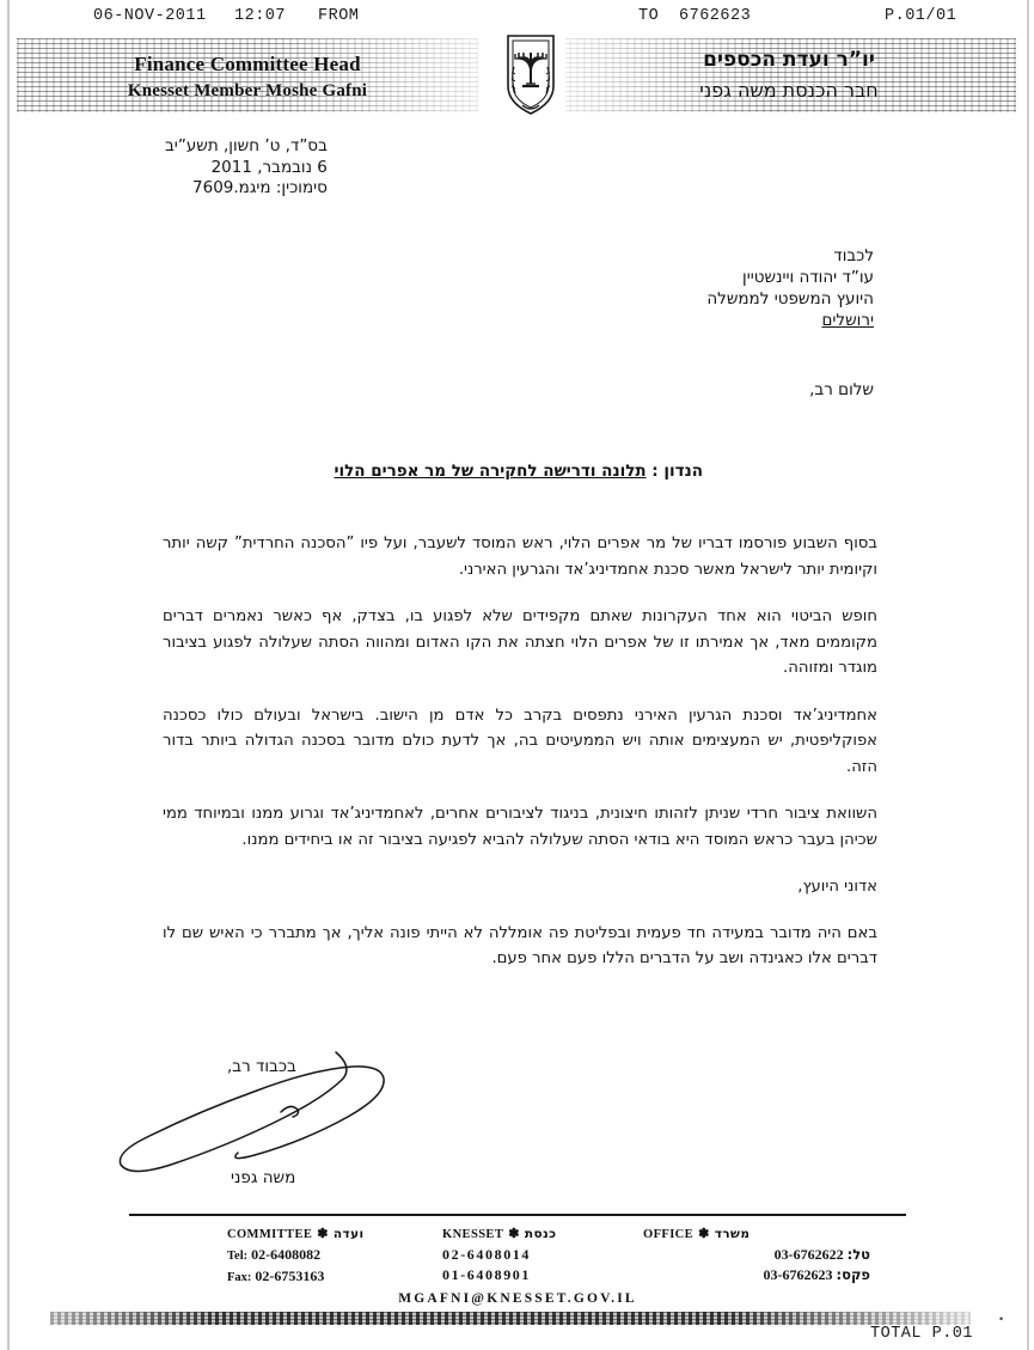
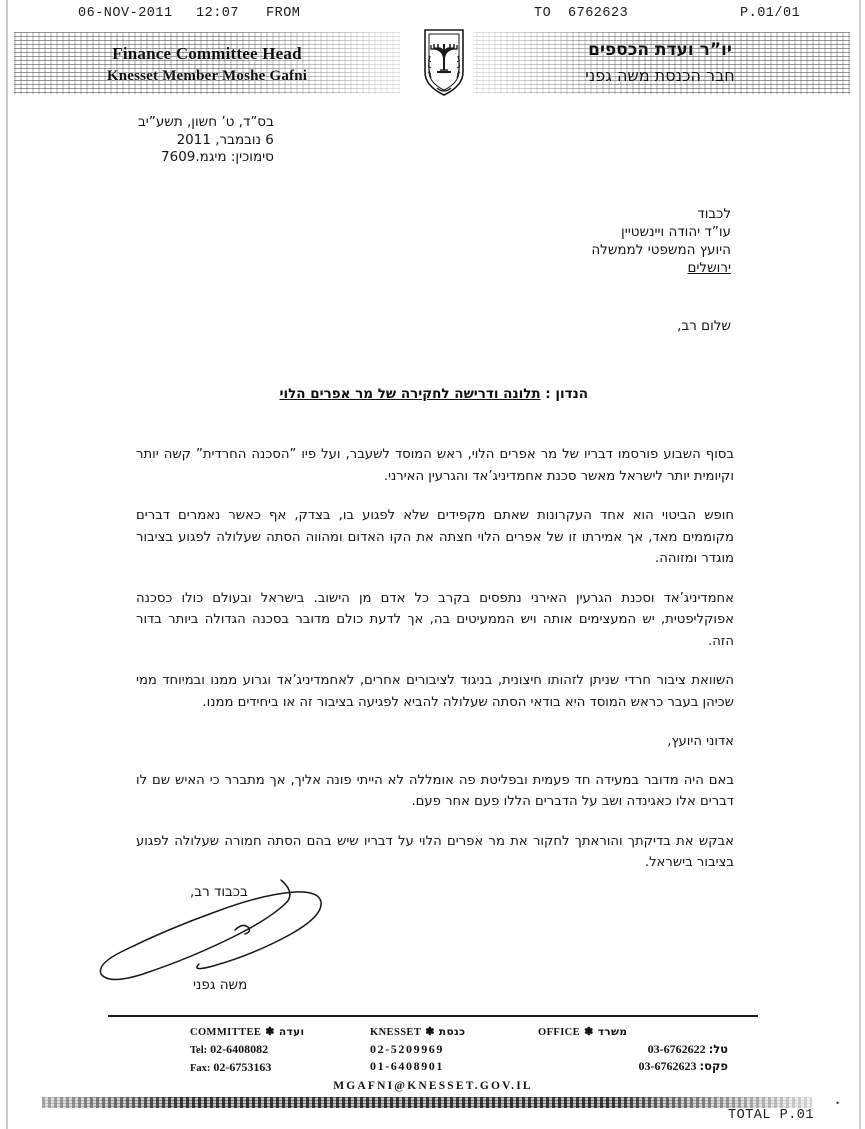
  06-NOV-2011
  12:07
  FROM
  TO
  6762623
  P.01/01
  Finance Committee Head
  Knesset Member Moshe Gafni
  יו”ר ועדת הכספים
  חבר הכנסת משה גפני
  בס”ד, ט’ חשון, תשע”יב
  6 נובמבר, 2011
  סימוכין: מיגמ.7609
  לכבוד
  עו”ד יהודה ויינשטיין
  היועץ המשפטי לממשלה
  ירושלים
  שלום רב,
  הנדון : תלונה ודרישה לחקירה של מר אפרים הלוי
  בסוף השבוע פורסמו דבריו של מר אפרים הלוי, ראש המוסד לשעבר, ועל פיו ”הסכנה החרדית” קשה יותר וקיומית יותר לישראל מאשר סכנת אחמדיניג’אד והגרעין האירני.
  חופש הביטוי הוא אחד העקרונות שאתם מקפידים שלא לפגוע בו, בצדק, אף כאשר נאמרים דברים מקוממים מאד, אך אמירתו זו של אפרים הלוי חצתה את הקו האדום ומהווה הסתה שעלולה לפגוע בציבור מוגדר ומזוהה.
  אחמדיניג’אד וסכנת הגרעין האירני נתפסים בקרב כל אדם מן הישוב. בישראל ובעולם כולו כסכנה אפוקליפטית, יש המעצימים אותה ויש הממעיטים בה, אך לדעת כולם מדובר בסכנה הגדולה ביותר בדור הזה.
  השוואת ציבור חרדי שניתן לזהותו חיצונית, בניגוד לציבורים אחרים, לאחמדיניג’אד וגרוע ממנו ובמיוחד ממי שכיהן בעבר כראש המוסד היא בודאי הסתה שעלולה להביא לפגיעה בציבור זה או ביחידים ממנו.
  אדוני היועץ,
  באם היה מדובר במעידה חד פעמית ובפליטת פה אומללה לא הייתי פונה אליך, אך מתברר כי האיש שם לו דברים אלו כאגינדה ושב על הדברים הללו פעם אחר פעם.
+ אבקש את בדיקתך והוראתך לחקור את מר אפרים הלוי על דבריו שיש בהם הסתה חמורה שעלולה לפגוע בציבור בישראל.
  בכבוד רב,
  משה גפני
  COMMITTEE ✽ ועדה
  Tel: 02-6408082
  Fax: 02-6753163
  KNESSET ✽ כנסת
- 02-6408014
+ 02-5209969
  01-6408901
  OFFICE ✽ משרד
  טל: 03-6762622
  פקס: 03-6762623
  MGAFNI@KNESSET.GOV.IL
  TOTAL P.01
  •
